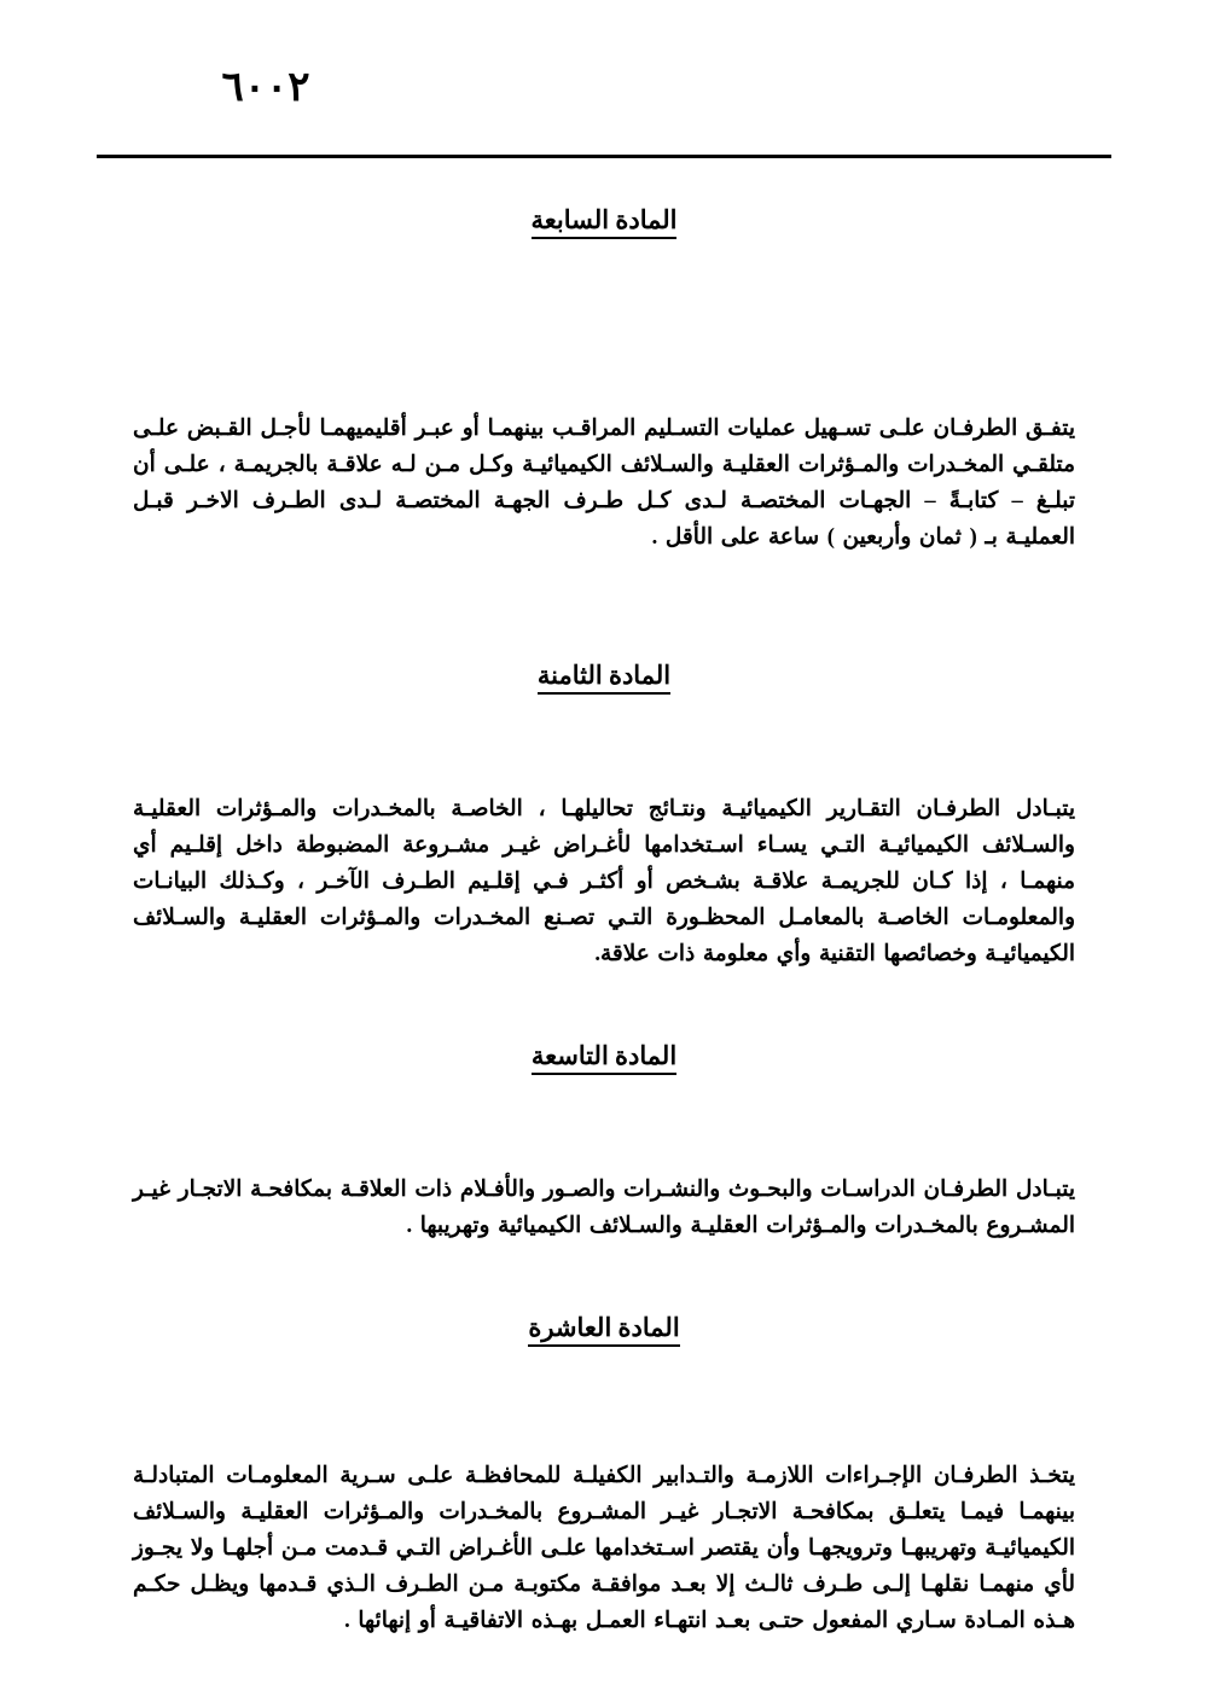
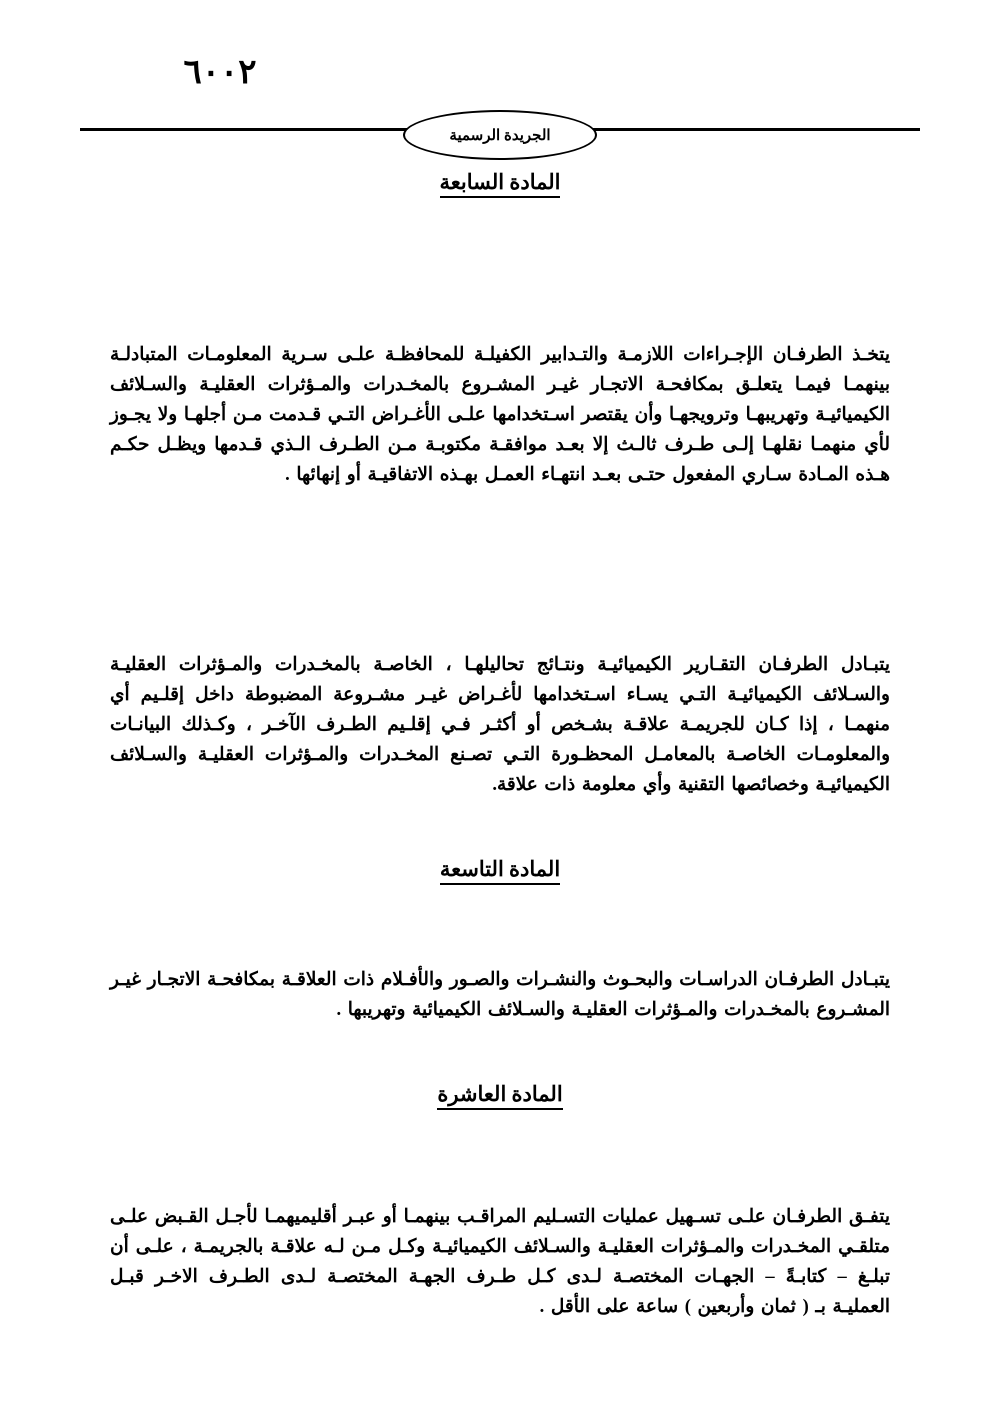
  ٦٠٠٢
+ الجريدة الرسمية
  المادة السابعة
- يتفـق الطرفـان علـى تسـهيل عمليات التسـليم المراقـب بينهمـا أو عبـر أقليميهمـا لأجـل القـبض علـى متلقـي المخـدرات والمـؤثرات العقليـة والسـلائف الكيميائيـة وكـل مـن لـه علاقـة بالجريمـة ، علـى أن تبلـغ – كتابـةً – الجهـات المختصـة لـدى كـل طـرف الجهـة المختصـة لـدى الطـرف الاخـر قبـل العمليـة بـ ( ثمان وأربعين ) ساعة على الأقل .
+ يتخـذ الطرفـان الإجـراءات اللازمـة والتـدابير الكفيلـة للمحافظـة علـى سـرية المعلومـات المتبادلـة بينهمـا فيمـا يتعلـق بمكافحـة الاتجـار غيـر المشـروع بالمخـدرات والمـؤثرات العقليـة والسـلائف الكيميائيـة وتهريبهـا وترويجهـا وأن يقتصر اسـتخدامها علـى الأغـراض التـي قـدمت مـن أجلهـا ولا يجـوز لأي منهمـا نقلهـا إلـى طـرف ثالـث إلا بعـد موافقـة مكتوبـة مـن الطـرف الـذي قـدمها ويظـل حكـم هـذه المـادة سـاري المفعول حتـى بعـد انتهـاء العمـل بهـذه الاتفاقيـة أو إنهائها .
- المادة الثامنة
  يتبـادل الطرفـان التقـارير الكيميائيـة ونتـائج تحاليلهـا ، الخاصـة بالمخـدرات والمـؤثرات العقليـة والسـلائف الكيميائيـة التـي يسـاء اسـتخدامها لأغـراض غيـر مشـروعة المضبوطة داخل إقلـيم أي منهمـا ، إذا كـان للجريمـة علاقـة بشـخص أو أكثـر فـي إقلـيم الطـرف الآخـر ، وكـذلك البيانـات والمعلومـات الخاصـة بالمعامـل المحظـورة التـي تصـنع المخـدرات والمـؤثرات العقليـة والسـلائف الكيميائيـة وخصائصها التقنية وأي معلومة ذات علاقة.
  المادة التاسعة
  يتبـادل الطرفـان الدراسـات والبحـوث والنشـرات والصـور والأفـلام ذات العلاقـة بمكافحـة الاتجـار غيـر المشـروع بالمخـدرات والمـؤثرات العقليـة والسـلائف الكيميائية وتهريبها .
  المادة العاشرة
- يتخـذ الطرفـان الإجـراءات اللازمـة والتـدابير الكفيلـة للمحافظـة علـى سـرية المعلومـات المتبادلـة بينهمـا فيمـا يتعلـق بمكافحـة الاتجـار غيـر المشـروع بالمخـدرات والمـؤثرات العقليـة والسـلائف الكيميائيـة وتهريبهـا وترويجهـا وأن يقتصر اسـتخدامها علـى الأغـراض التـي قـدمت مـن أجلهـا ولا يجـوز لأي منهمـا نقلهـا إلـى طـرف ثالـث إلا بعـد موافقـة مكتوبـة مـن الطـرف الـذي قـدمها ويظـل حكـم هـذه المـادة سـاري المفعول حتـى بعـد انتهـاء العمـل بهـذه الاتفاقيـة أو إنهائها .
+ يتفـق الطرفـان علـى تسـهيل عمليات التسـليم المراقـب بينهمـا أو عبـر أقليميهمـا لأجـل القـبض علـى متلقـي المخـدرات والمـؤثرات العقليـة والسـلائف الكيميائيـة وكـل مـن لـه علاقـة بالجريمـة ، علـى أن تبلـغ – كتابـةً – الجهـات المختصـة لـدى كـل طـرف الجهـة المختصـة لـدى الطـرف الاخـر قبـل العمليـة بـ ( ثمان وأربعين ) ساعة على الأقل .
